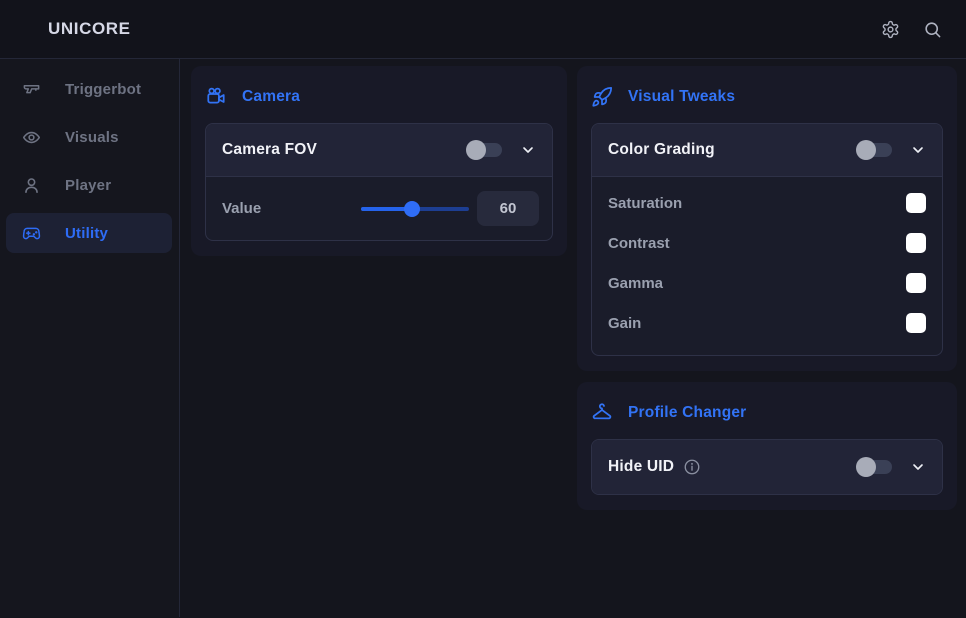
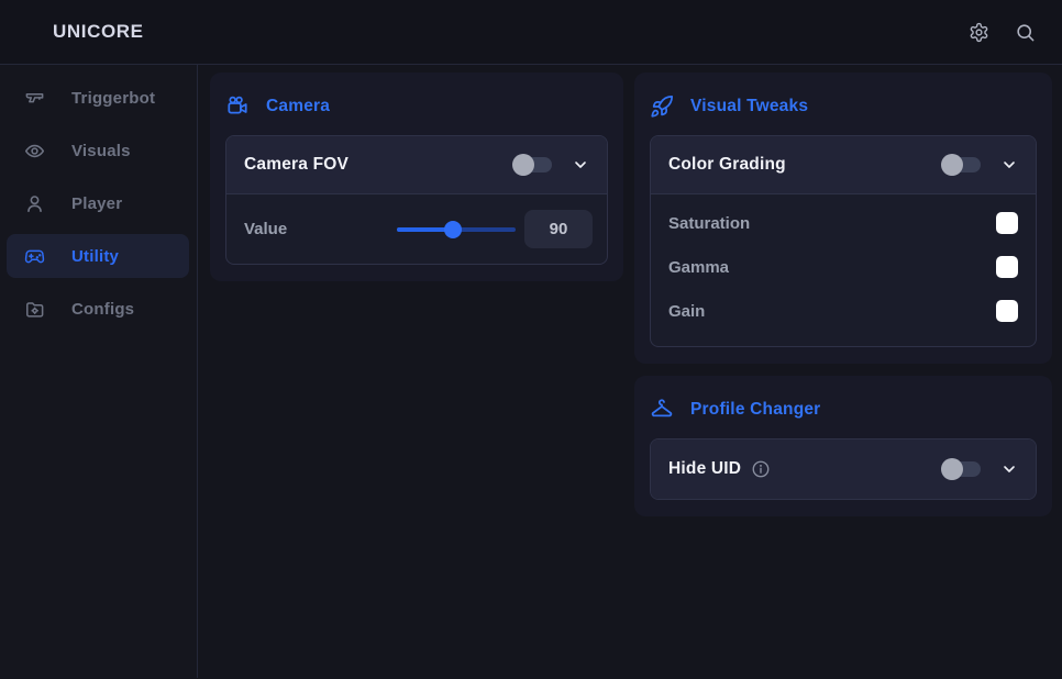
  UNICORE
  Triggerbot
  Visuals
  Player
  Utility
+ Configs
  Camera
  Camera FOV
  Value
- 60
+ 90
  Visual Tweaks
  Color Grading
  Saturation
- Contrast
  Gamma
  Gain
  Profile Changer
  Hide UID
